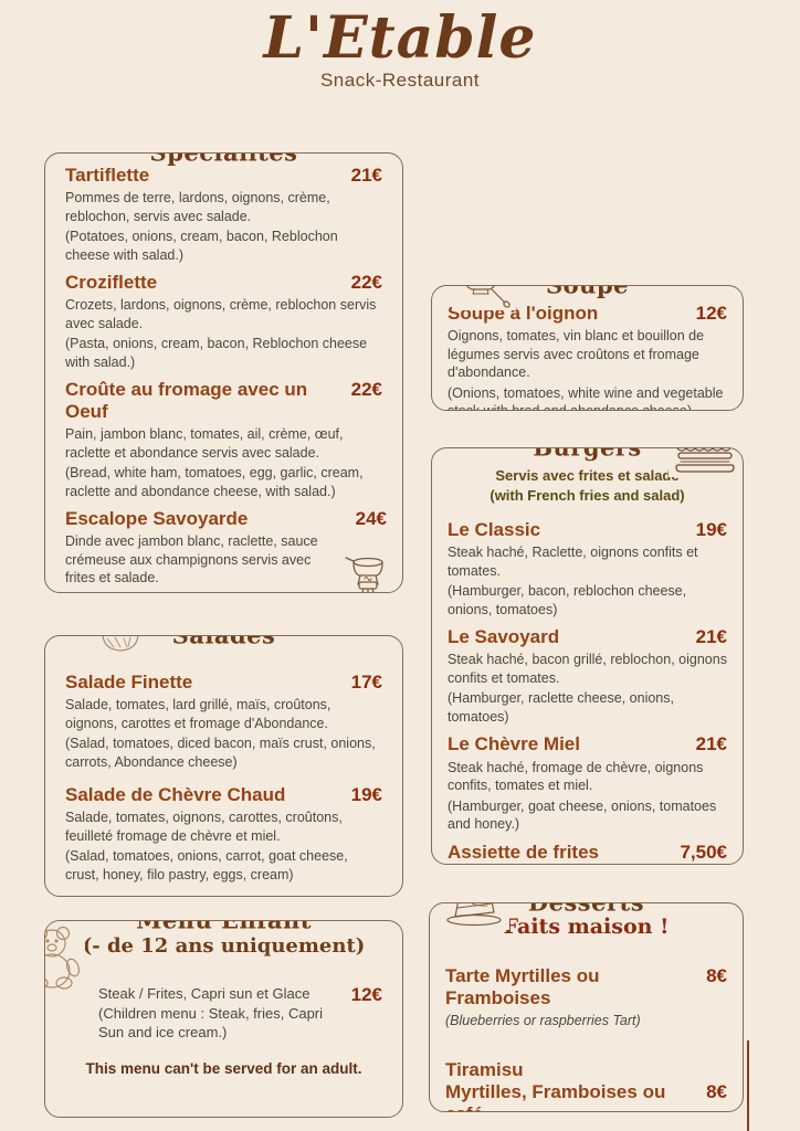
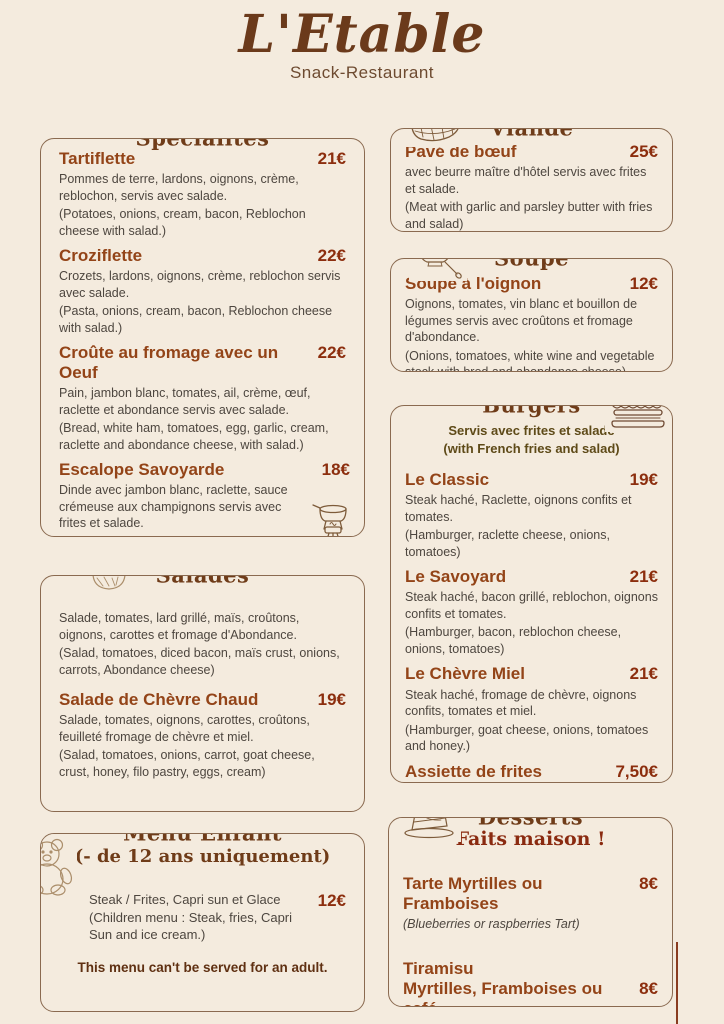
  L'Etable
  Snack-Restaurant
  Tartiflette
  21€
  Pommes de terre, lardons, oignons, crème, reblochon, servis avec salade.
  (Potatoes, onions, cream, bacon, Reblochon cheese with salad.)
  Croziflette
  22€
  Crozets, lardons, oignons, crème, reblochon servis avec salade.
  (Pasta, onions, cream, bacon, Reblochon cheese with salad.)
  Croûte au fromage avec un Oeuf
  22€
  Pain, jambon blanc, tomates, ail, crème, œuf, raclette et abondance servis avec salade.
  (Bread, white ham, tomatoes, egg, garlic, cream, raclette and abondance cheese, with salad.)
  Escalope Savoyarde
- 24€
+ 18€
  Dinde avec jambon blanc, raclette, sauce crémeuse aux champignons servis avec frites et salade.
- Salade Finette
- 17€
  Salade, tomates, lard grillé, maïs, croûtons, oignons, carottes et fromage d'Abondance.
  (Salad, tomatoes, diced bacon, maïs crust, onions, carrots, Abondance cheese)
  Salade de Chèvre Chaud
  19€
  Salade, tomates, oignons, carottes, croûtons, feuilleté fromage de chèvre et miel.
  (Salad, tomatoes, onions, carrot, goat cheese, crust, honey, filo pastry, eggs, cream)
  (- de 12 ans uniquement)
  Steak / Frites, Capri sun et Glace
  (Children menu : Steak, fries, Capri Sun and ice cream.)
  12€
  This menu can't be served for an adult.
+ Pavé de bœuf
+ 25€
+ avec beurre maître d'hôtel servis avec frites et salade.
+ (Meat with garlic and parsley butter with fries and salad)
  Soupe à l'oignon
  12€
  Oignons, tomates, vin blanc et bouillon de légumes servis avec croûtons et fromage d'abondance.
  Servis avec frites et salad
  (with French fries and salad)
  Le Classic
  19€
  Steak haché, Raclette, oignons confits et tomates.
- (Hamburger, bacon, reblochon cheese, onions, tomatoes)
+ (Hamburger, raclette cheese, onions, tomatoes)
  Le Savoyard
  21€
  Steak haché, bacon grillé, reblochon, oignons confits et tomates.
- (Hamburger, raclette cheese, onions, tomatoes)
+ (Hamburger, bacon, reblochon cheese, onions, tomatoes)
  Le Chèvre Miel
  21€
  Steak haché, fromage de chèvre, oignons confits, tomates et miel.
  (Hamburger, goat cheese, onions, tomatoes and honey.)
  Assiette de frites
  7,50€
  Faits maison !
  Tarte Myrtilles ou Framboises
  8€
  (Blueberries or raspberries Tart)
  Tiramisu
  Myrtilles, Framboises ou
  8€
